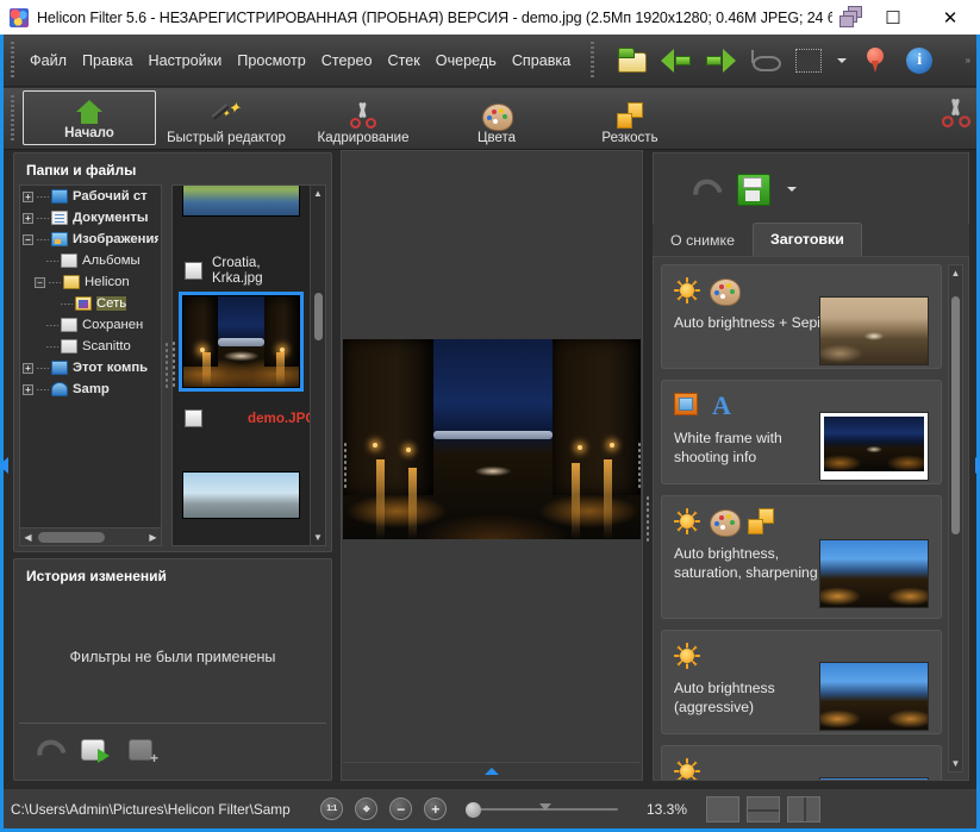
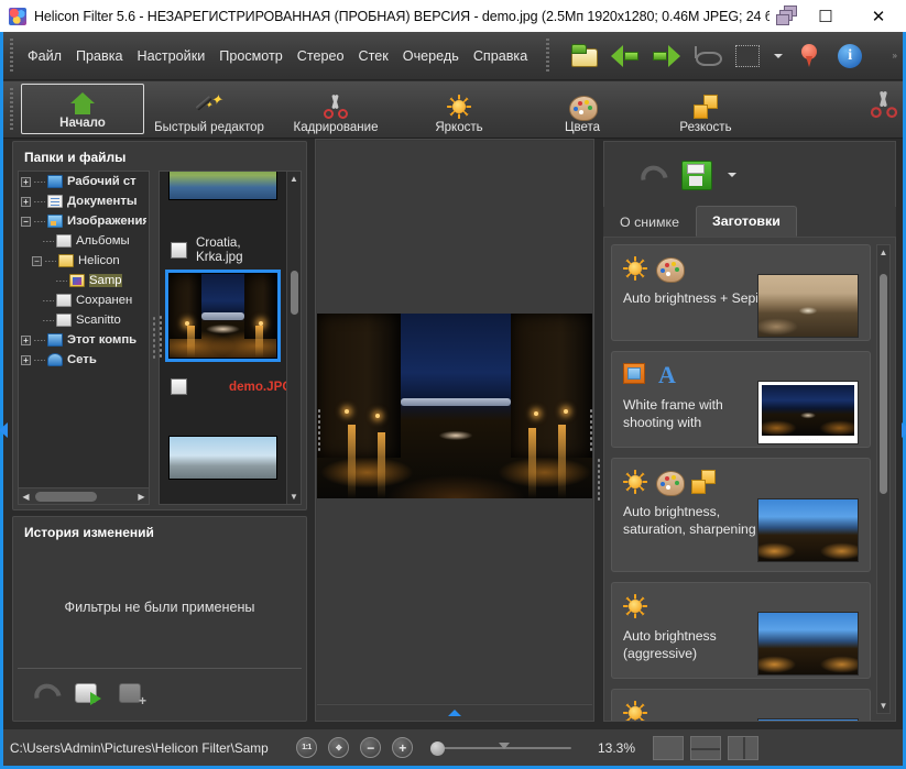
  Helicon Filter 5.6 - НЕЗАРЕГИСТРИРОВАННАЯ (ПРОБНАЯ) ВЕРСИЯ - demo.jpg (2.5Мп 1920x1280; 0.46M JPEG; 24 б
  ☐
  ✕
  Файл
  Правка
  Настройки
  Просмотр
  Стерео
  Стек
  Очередь
  Справка
  i
  »
  Начало
  ✦
  ✦
  Быстрый редактор
  Кадрирование
+ Яркость
  Цвета
  Резкость
  Папки и файлы
  +
  Рабочий ст
  +
  Документы
  −
  Изображения
  Альбомы
  −
  Helicon
- Сеть
+ Samp
  Сохранен
  Scanitto
  +
  Этот компь
  +
- Samp
+ Сеть
  ◀
  ▶
  Croatia, Krka.jpg
  demo.JP
  ▲
  ▼
  История изменений
  Фильтры не были применены
  О снимке
  Заготовки
  Auto brightness + Sep
  A
- White frame with shooting info
+ White frame with shooting with
  Auto brightness, saturation, sharpening
  Auto brightness (aggressive)
  ▲
  ▼
  C:\Users\Admin\Pictures\Helicon Filter\Samp
  −
  +
  13.3%
